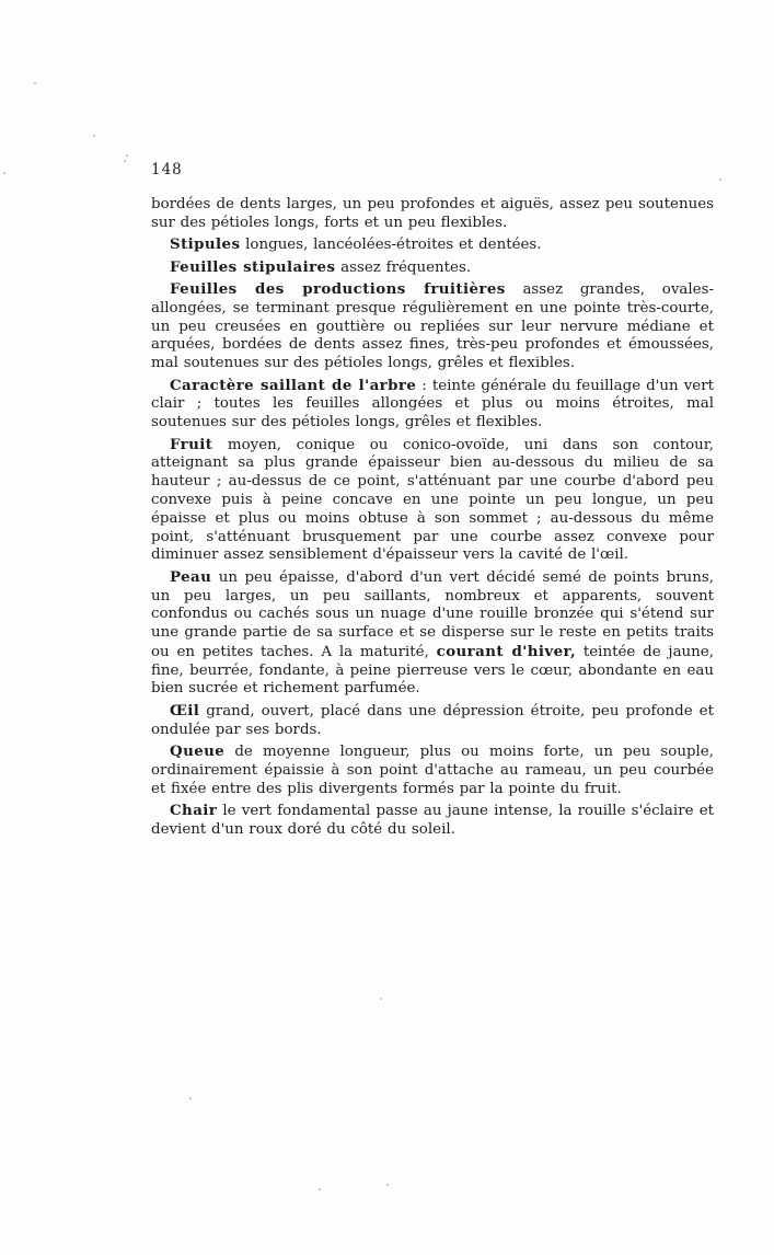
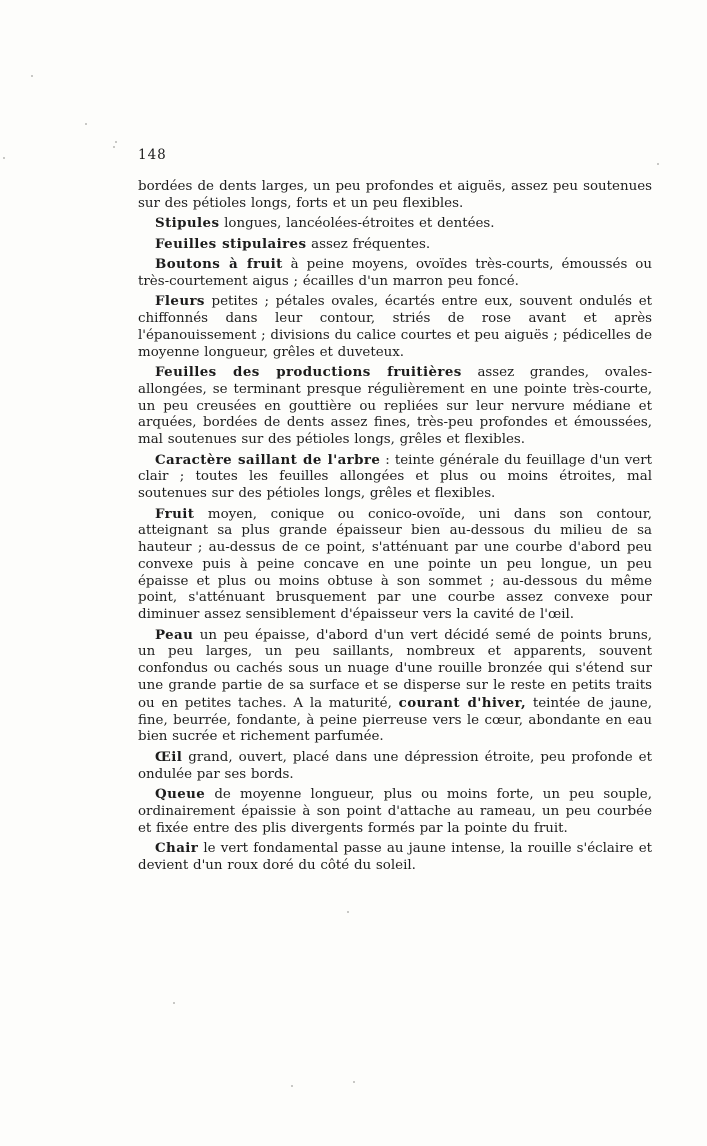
  148
  bordées de dents larges, un peu profondes et aiguës, assez peu soutenues sur des pétioles longs, forts et un peu flexibles.
  Stipules longues, lancéolées-étroites et dentées.
  Feuilles stipulaires assez fréquentes.
+ Boutons à fruit à peine moyens, ovoïdes très-courts, émoussés ou très-courtement aigus ; écailles d'un marron peu foncé.
+ Fleurs petites ; pétales ovales, écartés entre eux, souvent ondulés et chiffonnés dans leur contour, striés de rose avant et après l'épanouissement ; divisions du calice courtes et peu aiguës ; pédicelles de moyenne longueur, grêles et duveteux.
  Feuilles des productions fruitières assez grandes, ovales-allongées, se terminant presque régulièrement en une pointe très-courte, un peu creusées en gouttière ou repliées sur leur nervure médiane et arquées, bordées de dents assez fines, très-peu profondes et émoussées, mal soutenues sur des pétioles longs, grêles et flexibles.
  Caractère saillant de l'arbre : teinte générale du feuillage d'un vert clair ; toutes les feuilles allongées et plus ou moins étroites, mal soutenues sur des pétioles longs, grêles et flexibles.
  Fruit moyen, conique ou conico-ovoïde, uni dans son contour, atteignant sa plus grande épaisseur bien au-dessous du milieu de sa hauteur ; au-dessus de ce point, s'atténuant par une courbe d'abord peu convexe puis à peine concave en une pointe un peu longue, un peu épaisse et plus ou moins obtuse à son sommet ; au-dessous du même point, s'atténuant brusquement par une courbe assez convexe pour diminuer assez sensiblement d'épaisseur vers la cavité de l'œil.
  Peau un peu épaisse, d'abord d'un vert décidé semé de points bruns, un peu larges, un peu saillants, nombreux et apparents, souvent confondus ou cachés sous un nuage d'une rouille bronzée qui s'étend sur une grande partie de sa surface et se disperse sur le reste en petits traits ou en petites taches. A la maturité, courant d'hiver, teintée de jaune, fine, beurrée, fondante, à peine pierreuse vers le cœur, abondante en eau bien sucrée et richement parfumée.
  Œil grand, ouvert, placé dans une dépression étroite, peu profonde et ondulée par ses bords.
  Queue de moyenne longueur, plus ou moins forte, un peu souple, ordinairement épaissie à son point d'attache au rameau, un peu courbée et fixée entre des plis divergents formés par la pointe du fruit.
  Chair le vert fondamental passe au jaune intense, la rouille s'éclaire et devient d'un roux doré du côté du soleil.
